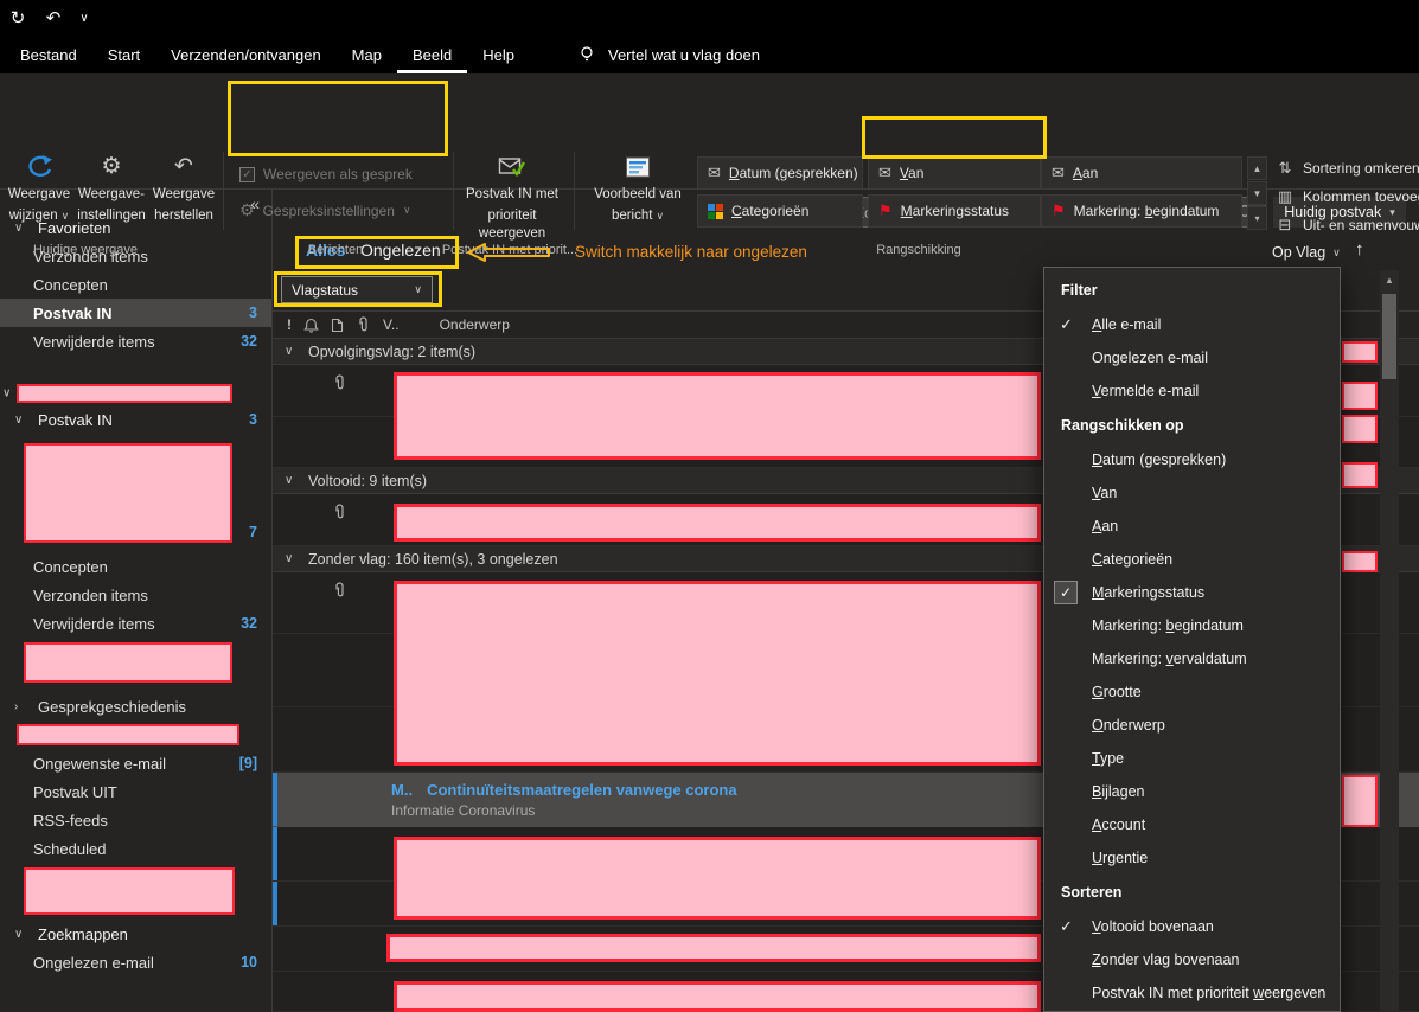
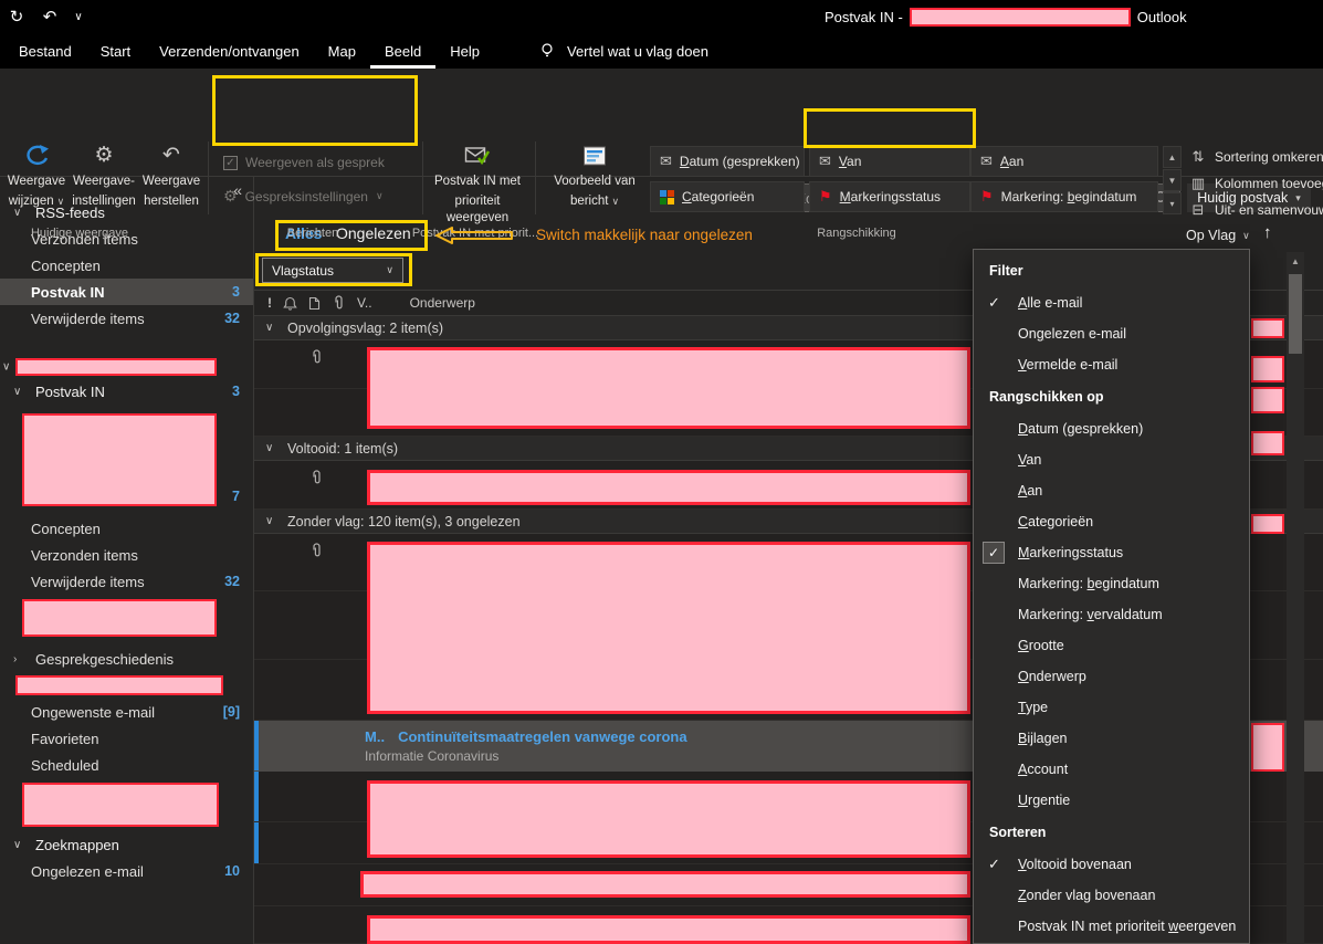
  ↻
  ↶
  ∨
+ Postvak IN -
+ Outlook
  Bestand
  Start
  Verzenden/ontvangen
  Map
  Beeld
  Help
  Vertel wat u vlag doen
  Weergave
  wijzigen
  ∨
  ⚙
  Weergave-
  instellingen
  ↶
  Weergave
  herstellen
  ✓
  Weergeven als gesprek
  ⚙
  Gespreksinstellingen
  ∨
  Postvak IN met
  prioriteit weergeven
  Voorbeeld van
  bericht
  ∨
  ✉
  Datum (gesprekken)
  ✉
  Van
  ✉
  Aan
  Categorieën
  ⚑
  Markeringsstatus
  ⚑
  Markering: begindatum
  ▲
  ▼
  ▾
  ⇅
  Sortering omkeren
  ▥
  Kolommen toevoe
  ⊟
  Uit- en samenvou
  Huidige weergave
  Berichten
  Rangschikking
  «
  ∨
- Favorieten
+ RSS-feeds
  Verzonden items
  Concepten
  Postvak IN
  3
  Verwijderde items
  32
  ∨
  ∨
  Postvak IN
  3
  7
  Concepten
  Verzonden items
  Verwijderde items
  32
  ›
  Gesprekgeschiedenis
  Ongewenste e-mail
  [9]
- Postvak UIT
- RSS-feeds
+ Favorieten
  Scheduled
  ∨
  Zoekmappen
  Ongelezen e-mail
  10
  Huidig postvak
  ▾
  Alles
  Ongelezen
  Switch makkelijk naar ongelezen
  Op Vlag
  ∨
  ↑
  Vlagstatus
  ∨
  !
  V..
  Onderwerp
  ∨
  Opvolgingsvlag: 2 item(s)
  ∨
- Voltooid: 9 item(s)
+ Voltooid: 1 item(s)
  ∨
- Zonder vlag: 160 item(s), 3 ongelezen
+ Zonder vlag: 120 item(s), 3 ongelezen
  M.. Continuïteitsmaatregelen vanwege corona
  Informatie Coronavirus
  ▲
  Filter
  ✓
  Alle e-mail
  Ongelezen e-mail
  Vermelde e-mail
  Rangschikken op
  Datum (gesprekken)
  Van
  Aan
  Categorieën
  ✓
  Markeringsstatus
  Markering: begindatum
  Markering: vervaldatum
  Grootte
  Onderwerp
  Type
  Bijlagen
  Account
  Urgentie
  Sorteren
  ✓
  Voltooid bovenaan
  Zonder vlag bovenaan
  Postvak IN met prioriteit weergeven
